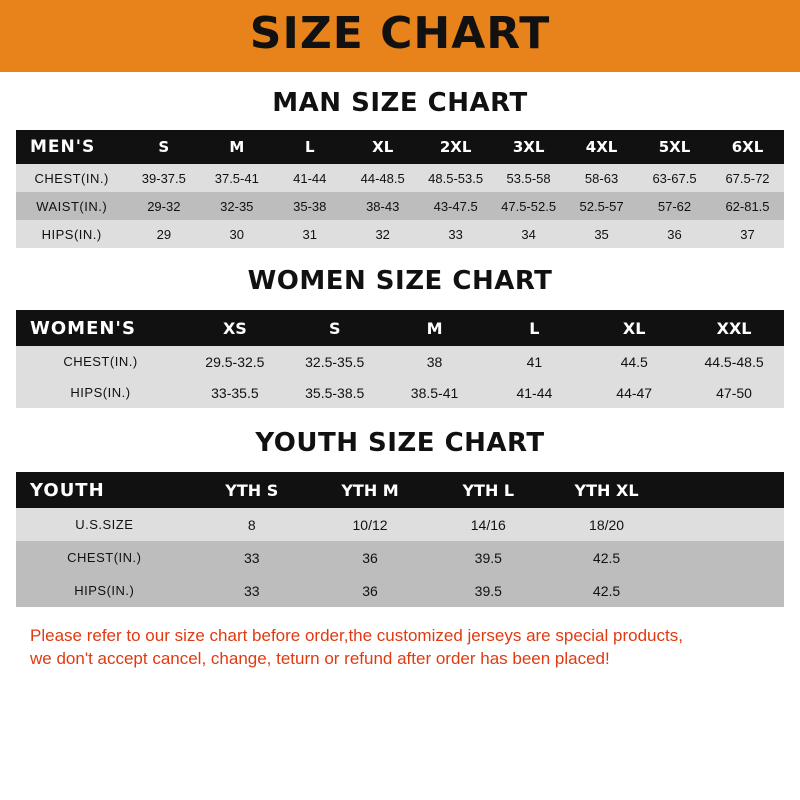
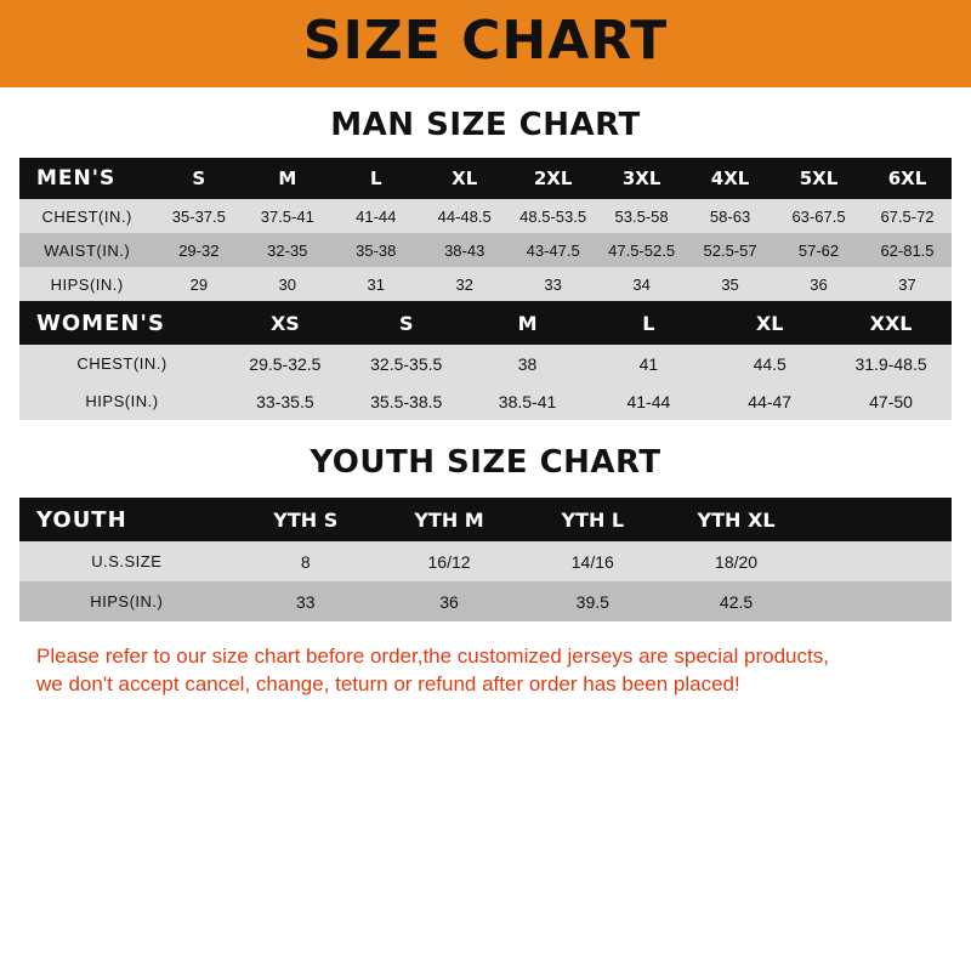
  SIZE CHART
  MAN SIZE CHART
  MEN'S	S	M	L	XL	2XL	3XL	4XL	5XL	6XL
- CHEST(IN.)	39-37.5	37.5-41	41-44	44-48.5	48.5-53.5	53.5-58	58-63	63-67.5	67.5-72
+ CHEST(IN.)	35-37.5	37.5-41	41-44	44-48.5	48.5-53.5	53.5-58	58-63	63-67.5	67.5-72
  WAIST(IN.)	29-32	32-35	35-38	38-43	43-47.5	47.5-52.5	52.5-57	57-62	62-81.5
  HIPS(IN.)	29	30	31	32	33	34	35	36	37
- WOMEN SIZE CHART
  WOMEN'S	XS	S	M	L	XL	XXL
- CHEST(IN.)	29.5-32.5	32.5-35.5	38	41	44.5	44.5-48.5
+ CHEST(IN.)	29.5-32.5	32.5-35.5	38	41	44.5	31.9-48.5
  HIPS(IN.)	33-35.5	35.5-38.5	38.5-41	41-44	44-47	47-50
  YOUTH SIZE CHART
  YOUTH	YTH S	YTH M	YTH L	YTH XL
- U.S.SIZE	8	10/12	14/16	18/20
+ U.S.SIZE	8	16/12	14/16	18/20
- CHEST(IN.)	33	36	39.5	42.5
  HIPS(IN.)	33	36	39.5	42.5
  Please refer to our size chart before order,the customized jerseys are special products,
  we don't accept cancel, change, teturn or refund after order has been placed!
